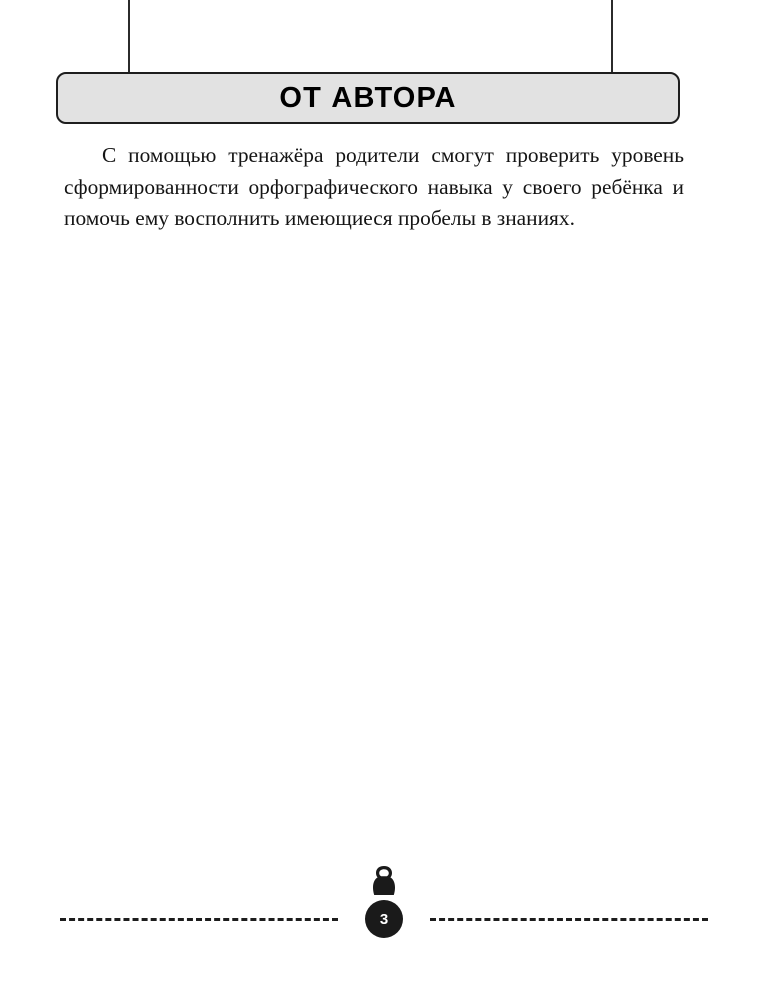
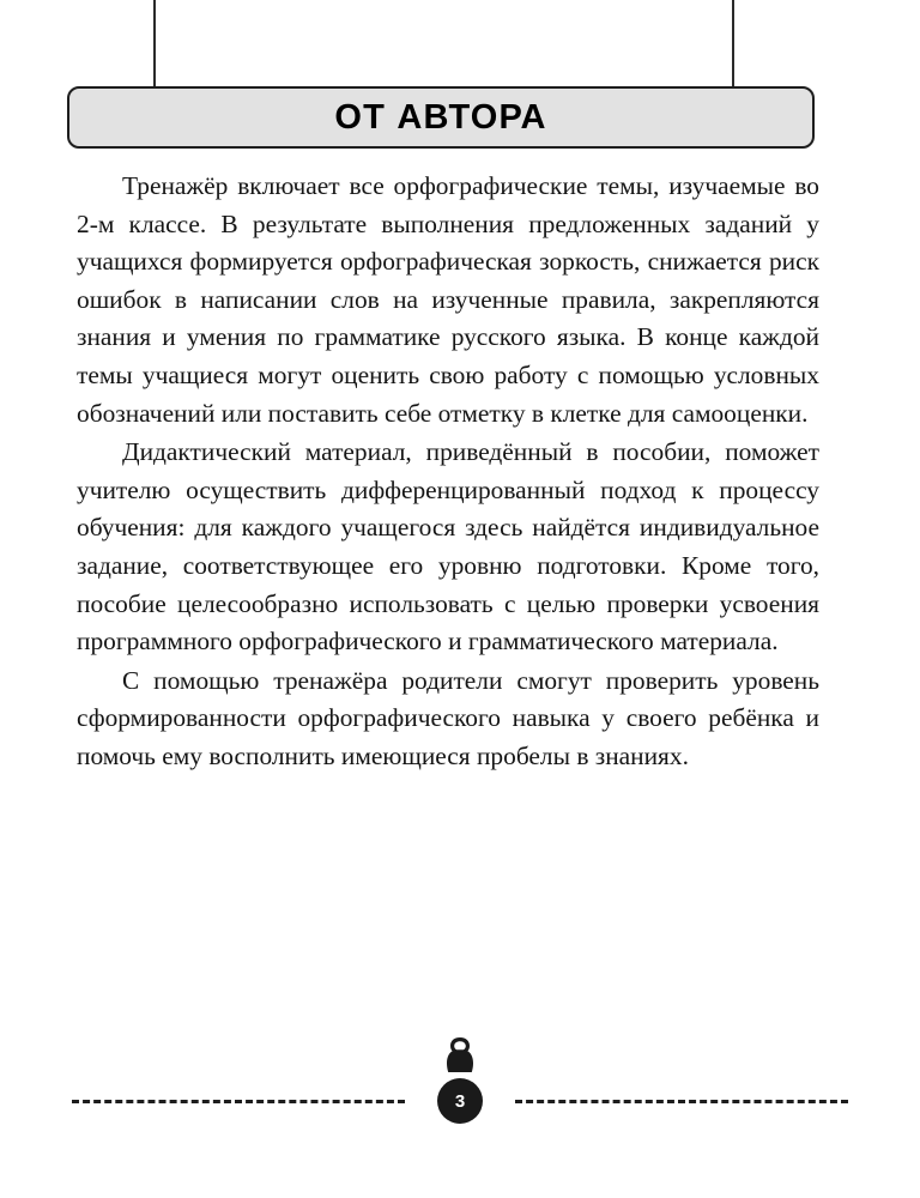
  ОТ АВТОРА
+ Тренажёр включает все орфографические темы, изучаемые во 2-м классе. В результате выполнения предложенных заданий у учащихся формируется орфографическая зоркость, снижается риск ошибок в написании слов на изученные правила, закрепляются знания и умения по грамматике русского языка. В конце каждой темы учащиеся могут оценить свою работу с помощью условных обозначений или поставить себе отметку в клетке для самооценки.
+ Дидактический материал, приведённый в пособии, поможет учителю осуществить дифференцированный подход к процессу обучения: для каждого учащегося здесь найдётся индивидуальное задание, соответствующее его уровню подготовки. Кроме того, пособие целесообразно использовать с целью проверки усвоения программного орфографического и грамматического материала.
  С помощью тренажёра родители смогут проверить уровень сформированности орфографического навыка у своего ребёнка и помочь ему восполнить имеющиеся пробелы в знаниях.
  3
